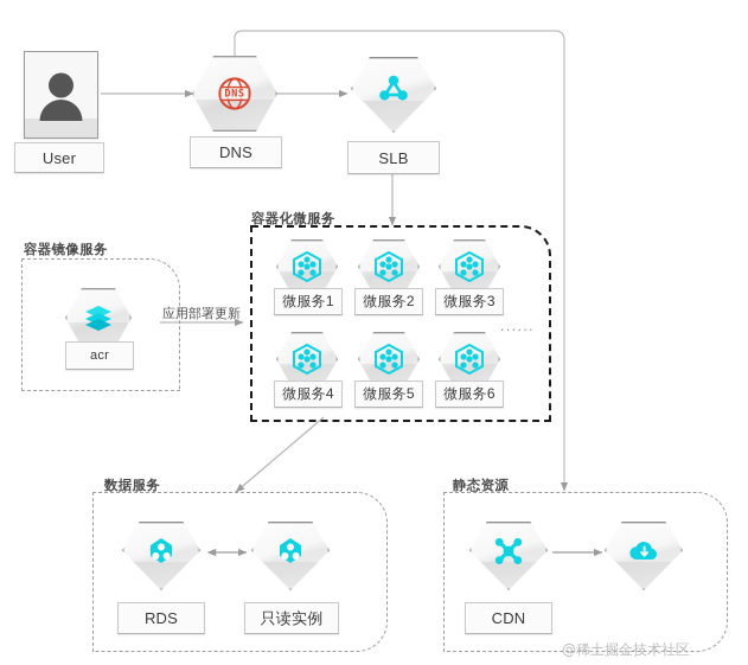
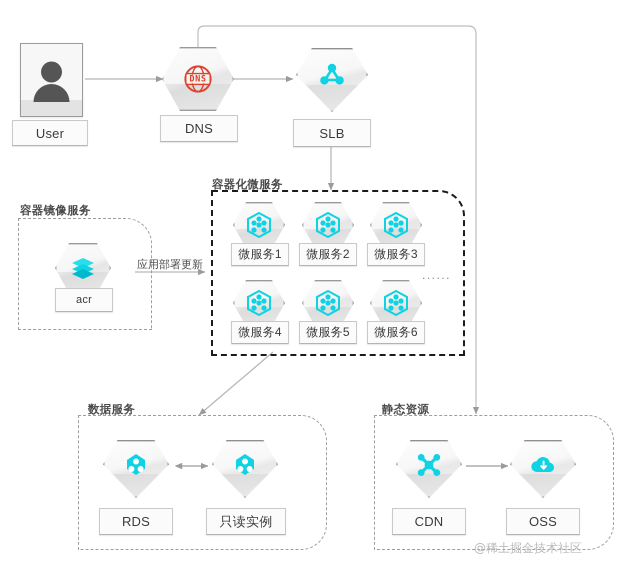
  User
  DNS
  DNS
  SLB
  容器镜像服务
  acr
  应用部署更新
  容器化微服务
  微服务1
  微服务2
  微服务3
  ......
  微服务4
  微服务5
  微服务6
  数据服务
  RDS
  只读实例
  静态资源
  CDN
+ OSS
  @稀土掘金技术社区
